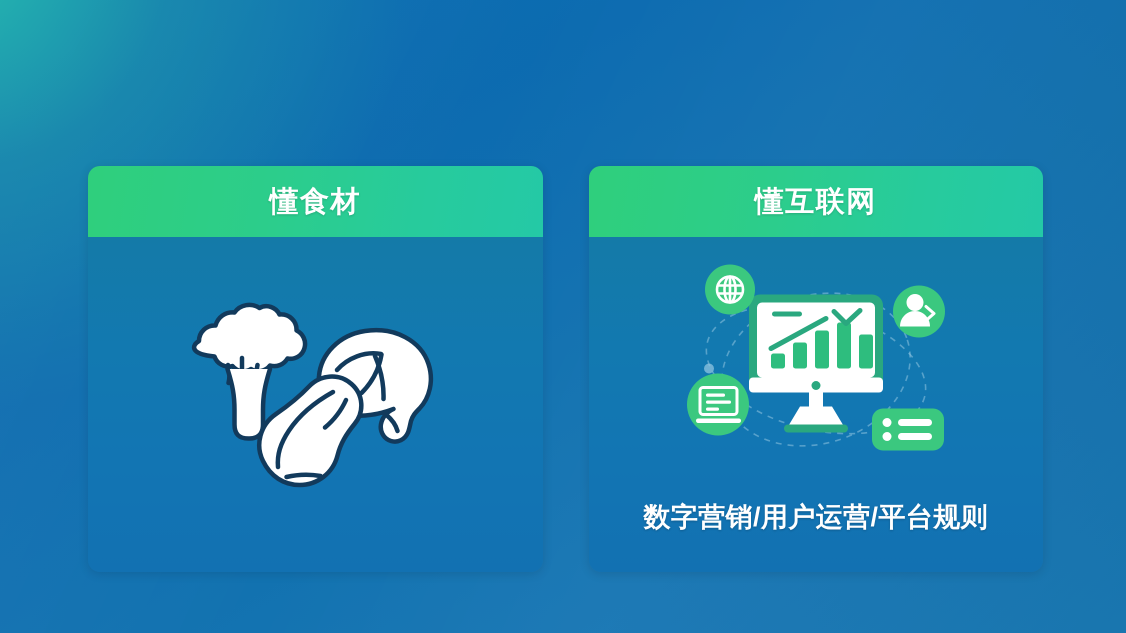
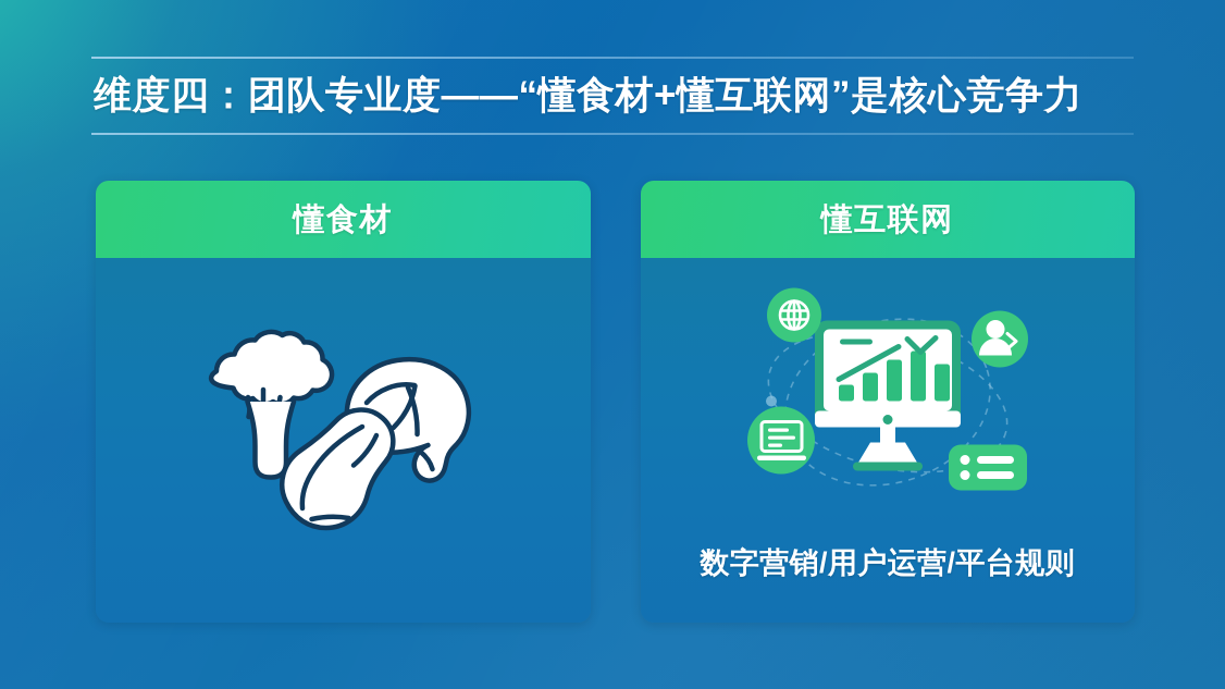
+ 维度四：团队专业度——“懂食材+懂互联网”是核心竞争力
  懂食材
  懂互联网
  数字营销/用户运营/平台规则
